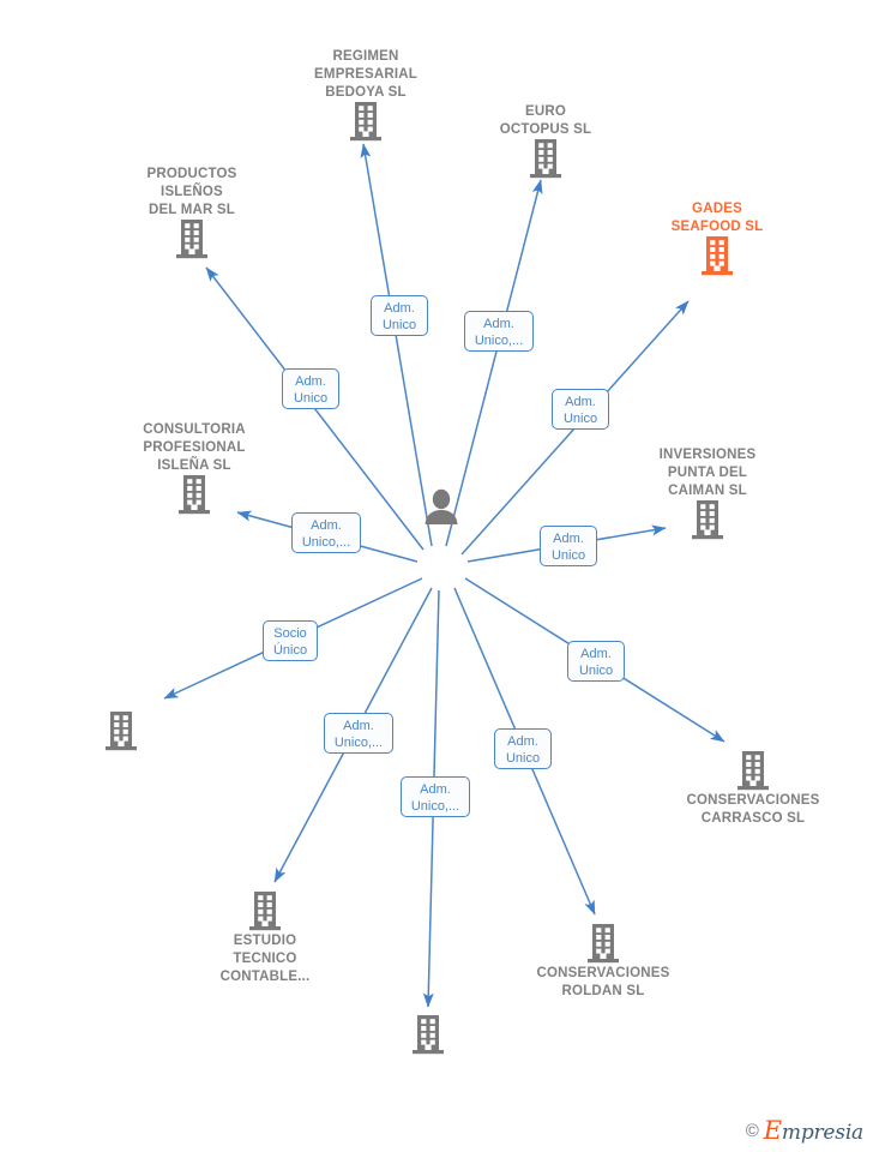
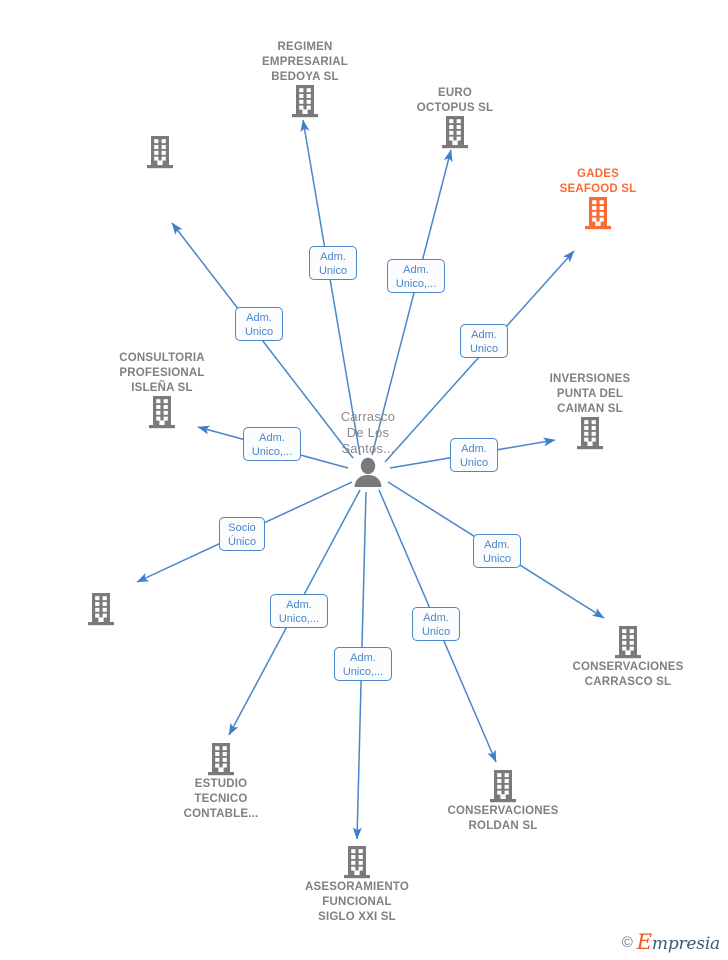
  REGIMEN
  EMPRESARIAL
  BEDOYA SL
  EURO
  OCTOPUS SL
  GADES
  SEAFOOD SL
- PRODUCTOS
- ISLEÑOS
- DEL MAR SL
  CONSULTORIA
  PROFESIONAL
  ISLEÑA SL
  INVERSIONES
  PUNTA DEL
  CAIMAN SL
  CONSERVACIONES
  CARRASCO SL
  ESTUDIO
  TECNICO
  CONTABLE...
  CONSERVACIONES
  ROLDAN SL
+ ASESORAMIENTO
+ FUNCIONAL
+ SIGLO XXI SL
+ Carrasco
+ De Los
+ Santos...
  Adm.
  Unico
  Adm.
  Unico,...
  Adm.
  Unico
  Adm.
  Unico
  Adm.
  Unico,...
  Adm.
  Unico
  Socio
  Único
  Adm.
  Unico
  Adm.
  Unico,...
  Adm.
  Unico
  Adm.
  Unico,...
  ©
  Empresia
